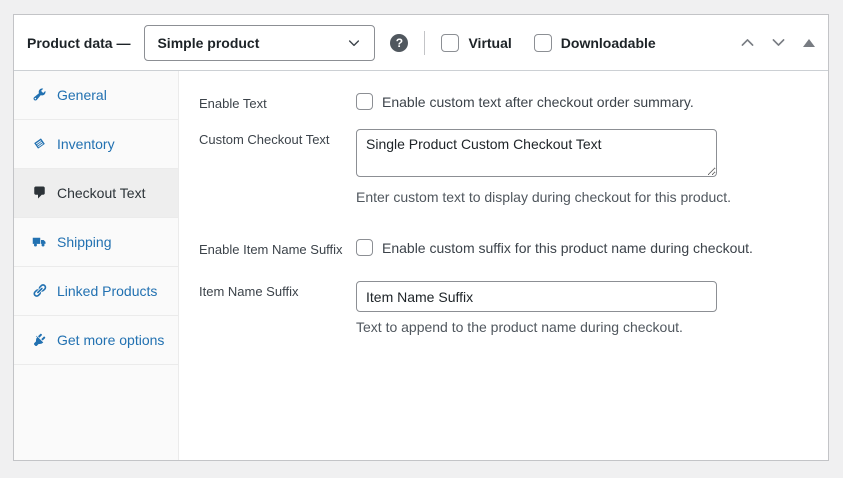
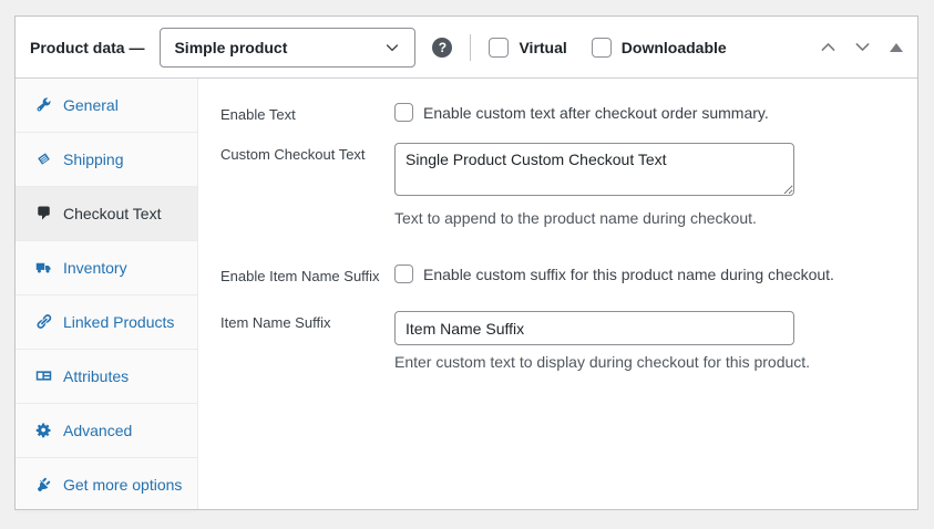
  Product data —
  Simple product
  ?
  Virtual
  Downloadable
  General
- Inventory
+ Shipping
  Checkout Text
- Shipping
+ Inventory
  Linked Products
+ Attributes
+ Advanced
  Get more options
  Enable Text
  Enable custom text after checkout order summary.
  Custom Checkout Text
  Single Product Custom Checkout Text
- Enter custom text to display during checkout for this product.
+ Text to append to the product name during checkout.
  Enable Item Name Suffix
  Enable custom suffix for this product name during checkout.
  Item Name Suffix
  Item Name Suffix
- Text to append to the product name during checkout.
+ Enter custom text to display during checkout for this product.
